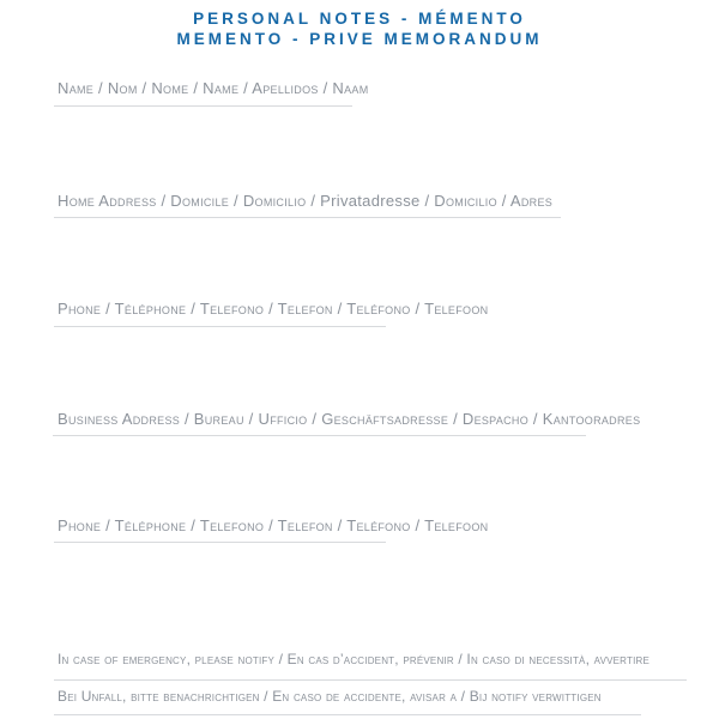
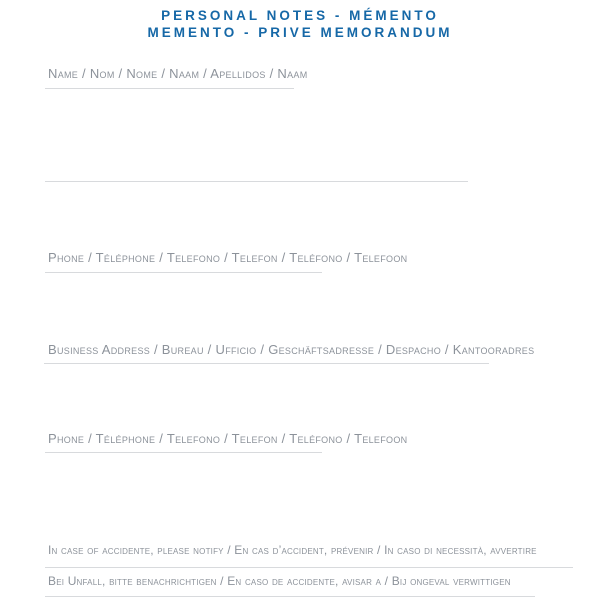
  PERSONAL NOTES - MÉMENTO
  MEMENTO - PRIVE MEMORANDUM
- Name / Nom / Nome / Name / Apellidos / Naam
+ Name / Nom / Nome / Naam / Apellidos / Naam
- Home Address / Domicile / Domicilio / Privatadresse / Domicilio / Adres
  Phone / Téléphone / Telefono / Telefon / Teléfono / Telefoon
  Business Address / Bureau / Ufficio / Geschäftsadresse / Despacho / Kantooradres
  Phone / Téléphone / Telefono / Telefon / Teléfono / Telefoon
- In case of emergency, please notify / En cas d’accident, prévenir / In caso di necessità, avvertire
+ In case of accidente, please notify / En cas d’accident, prévenir / In caso di necessità, avvertire
- Bei Unfall, bitte benachrichtigen / En caso de accidente, avisar a / Bij notify verwittigen
+ Bei Unfall, bitte benachrichtigen / En caso de accidente, avisar a / Bij ongeval verwittigen
